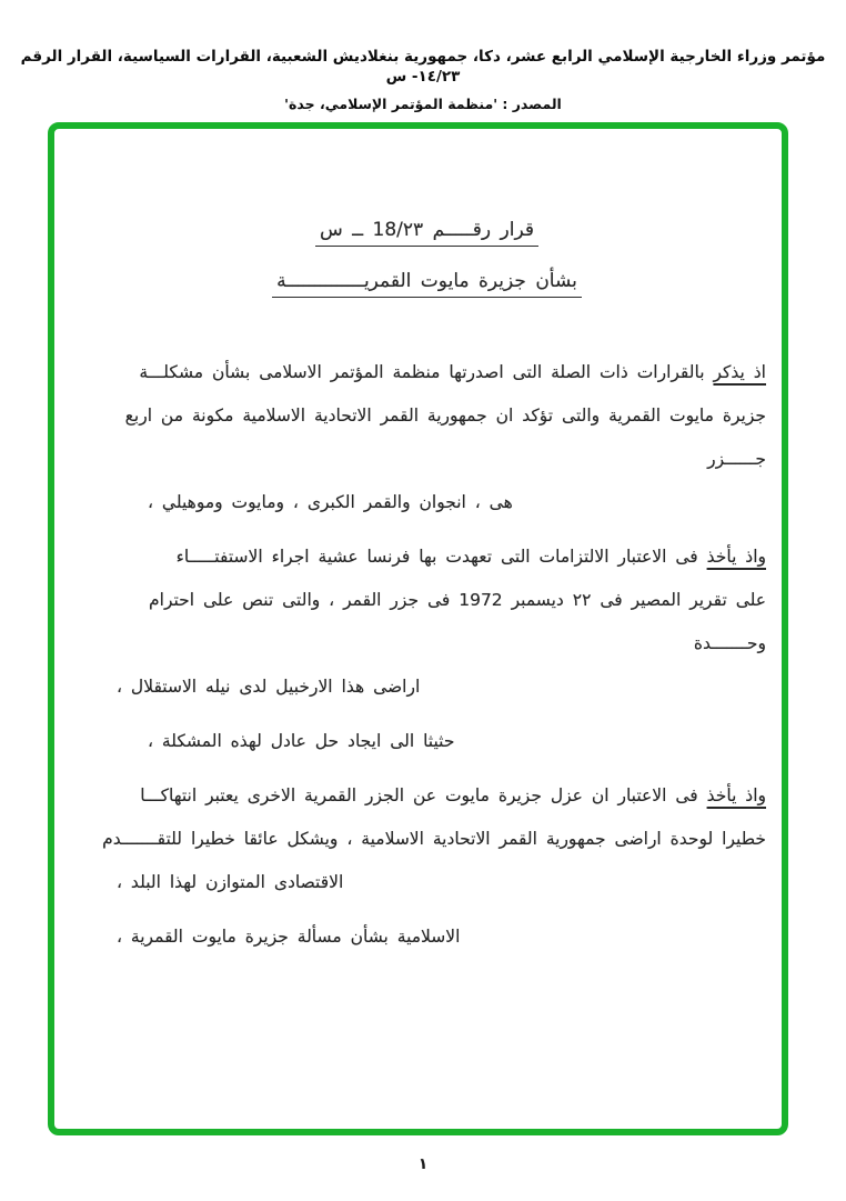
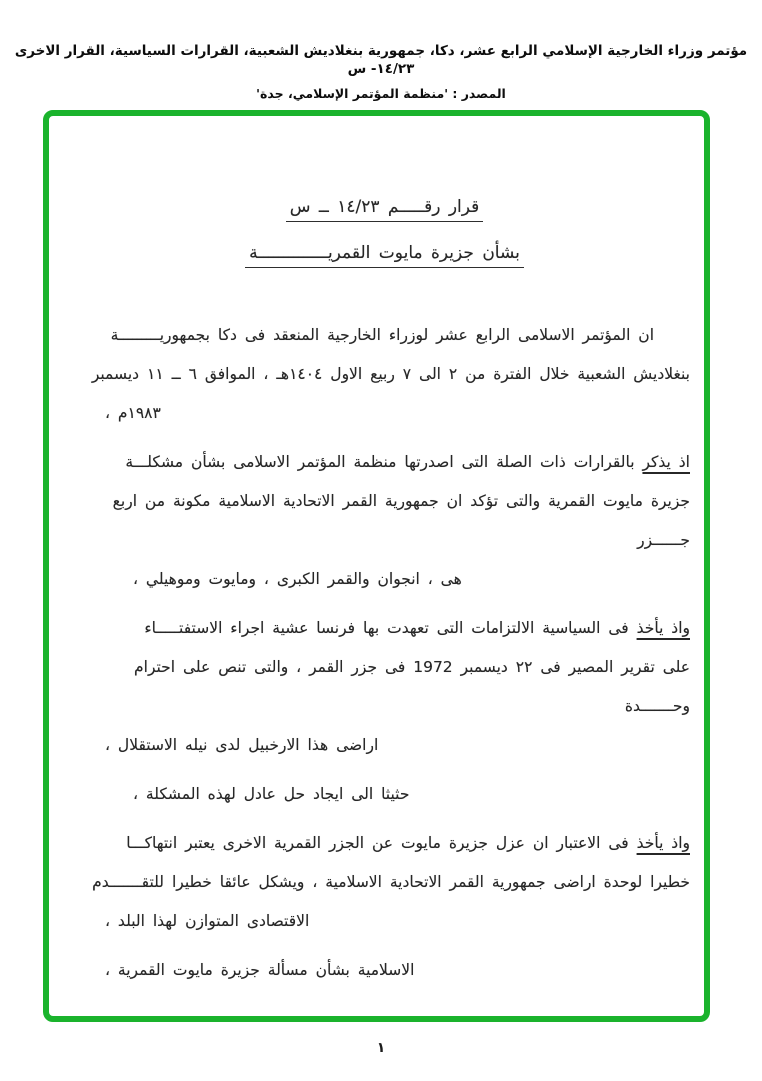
- مؤتمر وزراء الخارجية الإسلامي الرابع عشر، دكا، جمهورية بنغلاديش الشعبية، القرارات السياسية، القرار الرقم ١٤/٢٣- س
+ مؤتمر وزراء الخارجية الإسلامي الرابع عشر، دكا، جمهورية بنغلاديش الشعبية، القرارات السياسية، القرار الاخرى ١٤/٢٣- س
  المصدر : 'منظمة المؤتمر الإسلامي، جدة'
- قرار رقـــــم 18/٢٣ ــ س
+ قرار رقـــــم ١٤/٢٣ ــ س
  بشأن جزيرة مايوت القمريــــــــــــــة
+ ان المؤتمر الاسلامى الرابع عشر لوزراء الخارجية المنعقد فى دكا بجمهوريـــــــــة
+ بنغلاديش الشعبية خلال الفترة من ٢ الى ٧ ربيع الاول ١٤٠٤هـ ، الموافق ٦ ــ ١١ ديسمبر
+ ١٩٨٣م ،
  اذ يذكر بالقرارات ذات الصلة التى اصدرتها منظمة المؤتمر الاسلامى بشأن مشكلـــة
  جزيرة مايوت القمرية والتى تؤكد ان جمهورية القمر الاتحادية الاسلامية مكونة من اربع جــــــزر
  هى ، انجوان والقمر الكبرى ، ومايوت وموهيلي ،
- واذ يأخذ فى الاعتبار الالتزامات التى تعهدت بها فرنسا عشية اجراء الاستفتـــــاء
+ واذ يأخذ فى السياسية الالتزامات التى تعهدت بها فرنسا عشية اجراء الاستفتـــــاء
  على تقرير المصير فى ٢٢ ديسمبر 1972 فى جزر القمر ، والتى تنص على احترام وحـــــــدة
  اراضى هذا الارخبيل لدى نيله الاستقلال ،
  حثيثا الى ايجاد حل عادل لهذه المشكلة ،
  واذ يأخذ فى الاعتبار ان عزل جزيرة مايوت عن الجزر القمرية الاخرى يعتبر انتهاكـــا
  خطيرا لوحدة اراضى جمهورية القمر الاتحادية الاسلامية ، ويشكل عائقا خطيرا للتقـــــــدم
  الاقتصادى المتوازن لهذا البلد ،
  الاسلامية بشأن مسألة جزيرة مايوت القمرية ،
  ١
